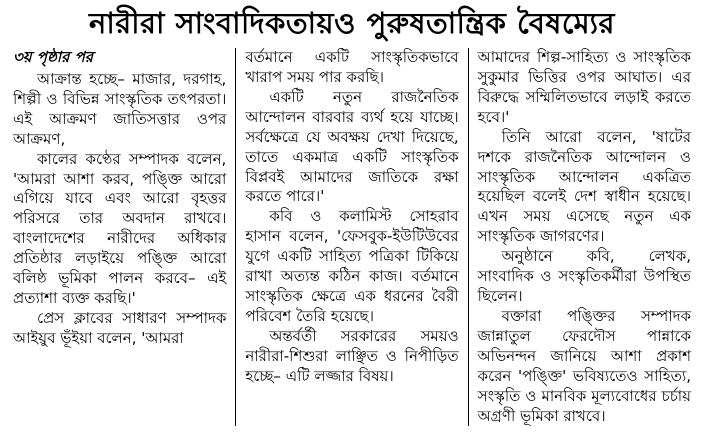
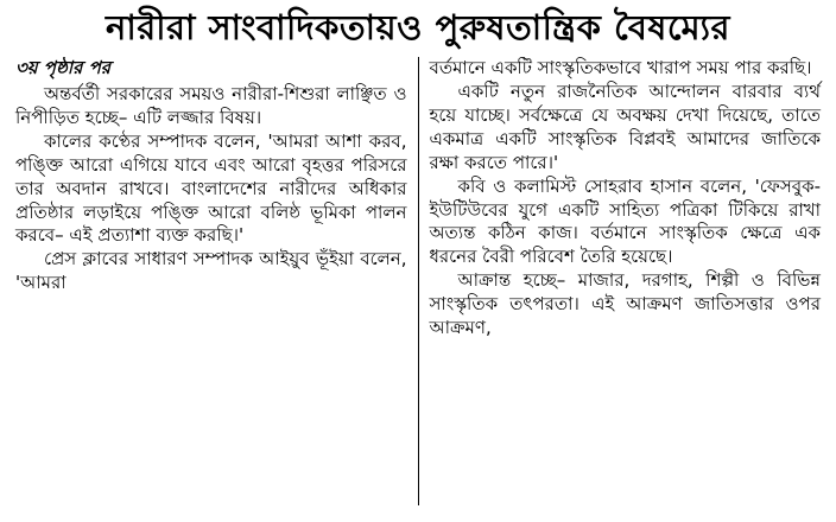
  নারীরা সাংবাদিকতায়ও পুরুষতান্ত্রিক বৈষম্যের
  ৩য় পৃষ্ঠার পর
- আক্রান্ত হচ্ছে– মাজার, দরগাহ, শিল্পী ও বিভিন্ন সাংস্কৃতিক তৎপরতা। এই আক্রমণ জাতিসত্তার ওপর আক্রমণ,
+ অন্তর্বর্তী সরকারের সময়ও নারীরা-শিশুরা লাঞ্ছিত ও নিপীড়িত হচ্ছে– এটি লজ্জার বিষয়।
  কালের কণ্ঠের সম্পাদক বলেন, 'আমরা আশা করব, পঙ্ক্তি আরো এগিয়ে যাবে এবং আরো বৃহত্তর পরিসরে তার অবদান রাখবে। বাংলাদেশের নারীদের অধিকার প্রতিষ্ঠার লড়াইয়ে পঙ্ক্তি আরো বলিষ্ঠ ভূমিকা পালন করবে– এই প্রত্যাশা ব্যক্ত করছি।'
  প্রেস ক্লাবের সাধারণ সম্পাদক আইয়ুব ভূঁইয়া বলেন, 'আমরা
  বর্তমানে একটি সাংস্কৃতিকভাবে খারাপ সময় পার করছি।
  একটি নতুন রাজনৈতিক আন্দোলন বারবার ব্যর্থ হয়ে যাচ্ছে। সর্বক্ষেত্রে যে অবক্ষয় দেখা দিয়েছে, তাতে একমাত্র একটি সাংস্কৃতিক বিপ্লবই আমাদের জাতিকে রক্ষা করতে পারে।'
  কবি ও কলামিস্ট সোহরাব হাসান বলেন, 'ফেসবুক-ইউটিউবের যুগে একটি সাহিত্য পত্রিকা টিকিয়ে রাখা অত্যন্ত কঠিন কাজ। বর্তমানে সাংস্কৃতিক ক্ষেত্রে এক ধরনের বৈরী পরিবেশ তৈরি হয়েছে।
- অন্তর্বর্তী সরকারের সময়ও নারীরা-শিশুরা লাঞ্ছিত ও নিপীড়িত হচ্ছে– এটি লজ্জার বিষয়।
+ আক্রান্ত হচ্ছে– মাজার, দরগাহ, শিল্পী ও বিভিন্ন সাংস্কৃতিক তৎপরতা। এই আক্রমণ জাতিসত্তার ওপর আক্রমণ,
- আমাদের শিল্প-সাহিত্য ও সাংস্কৃতিক সুকুমার ভিত্তির ওপর আঘাত। এর বিরুদ্ধে সম্মিলিতভাবে লড়াই করতে হবে।'
- তিনি আরো বলেন, 'ষাটের দশকে রাজনৈতিক আন্দোলন ও সাংস্কৃতিক আন্দোলন একত্রিত হয়েছিল বলেই দেশ স্বাধীন হয়েছে। এখন সময় এসেছে নতুন এক সাংস্কৃতিক জাগরণের।
- অনুষ্ঠানে কবি, লেখক, সাংবাদিক ও সংস্কৃতিকর্মীরা উপস্থিত ছিলেন।
- বক্তারা পঙ্ক্তির সম্পাদক জান্নাতুল ফেরদৌস পান্নাকে অভিনন্দন জানিয়ে আশা প্রকাশ করেন 'পঙ্ক্তি' ভবিষ্যতেও সাহিত্য, সংস্কৃতি ও মানবিক মূল্যবোধের চর্চায় অগ্রণী ভূমিকা রাখবে।
